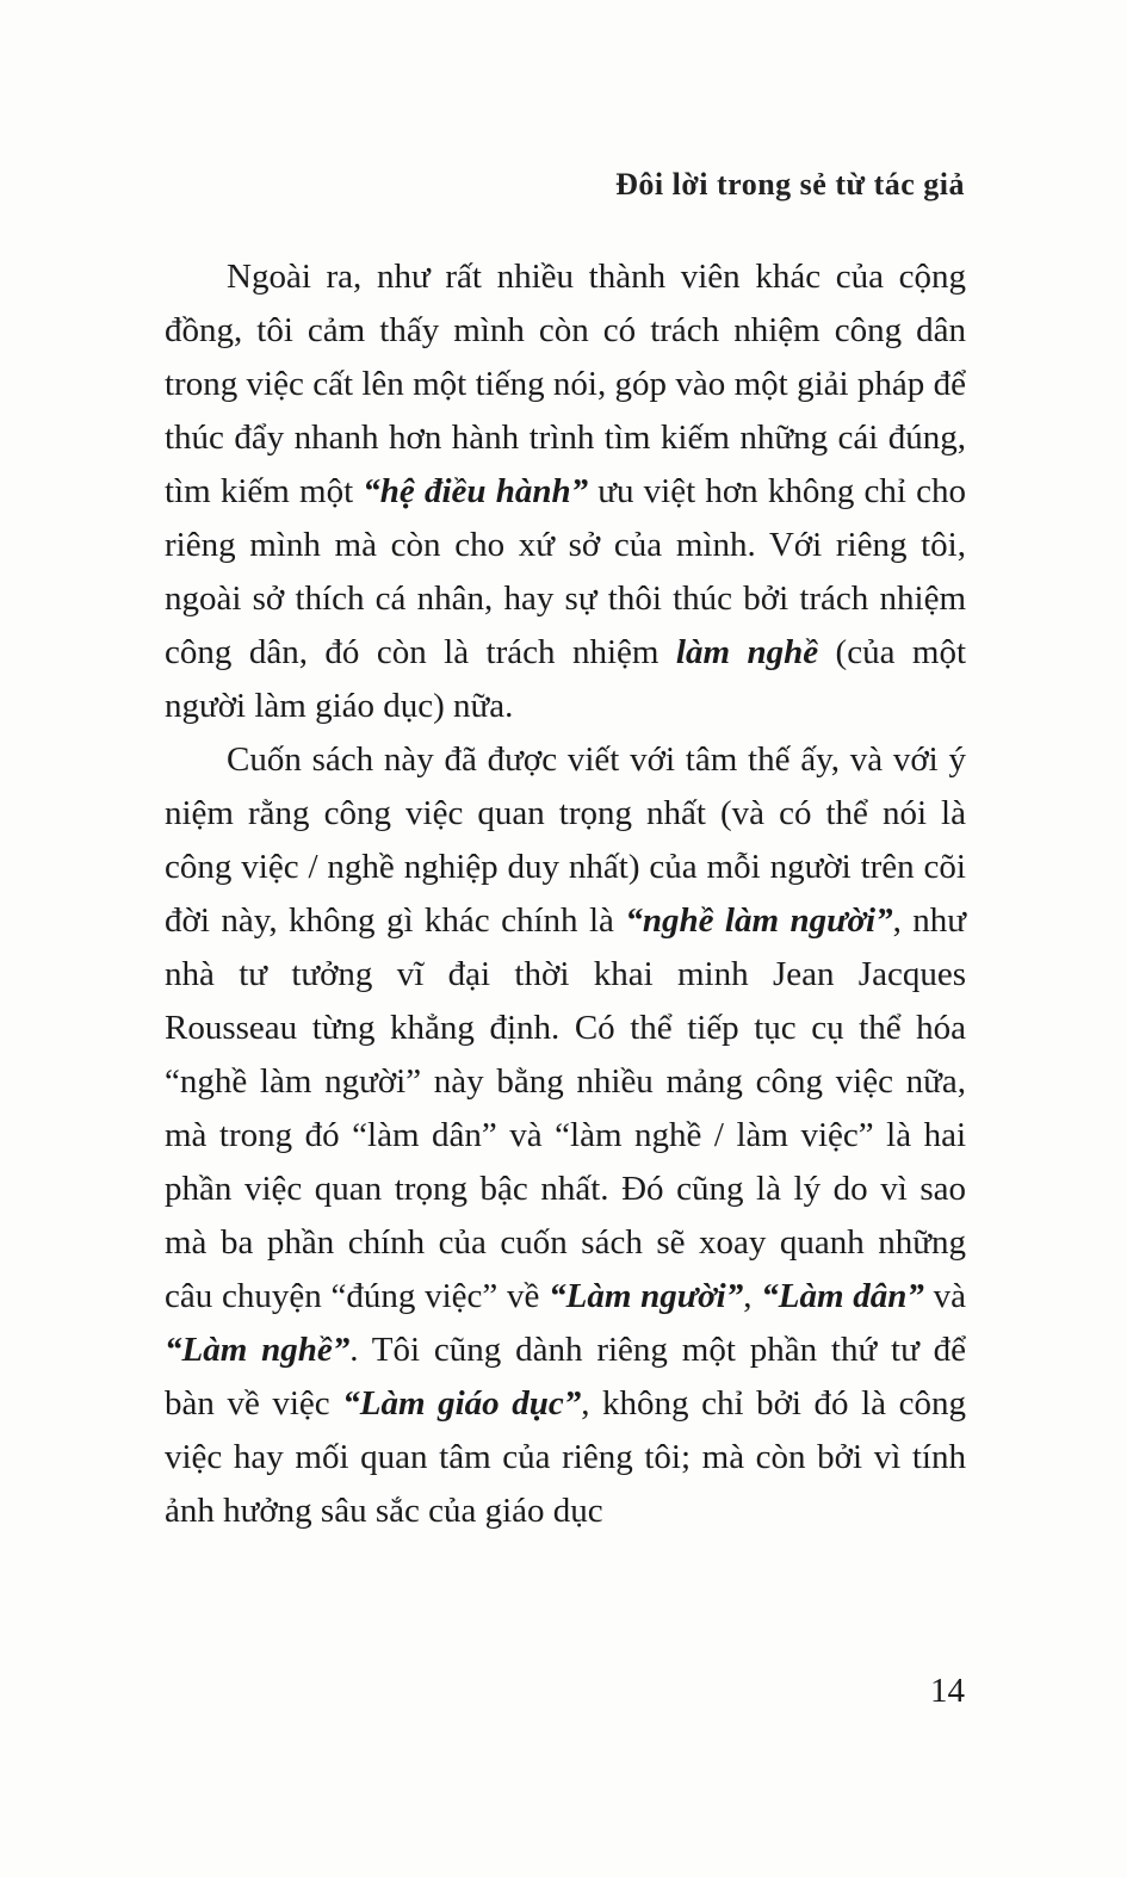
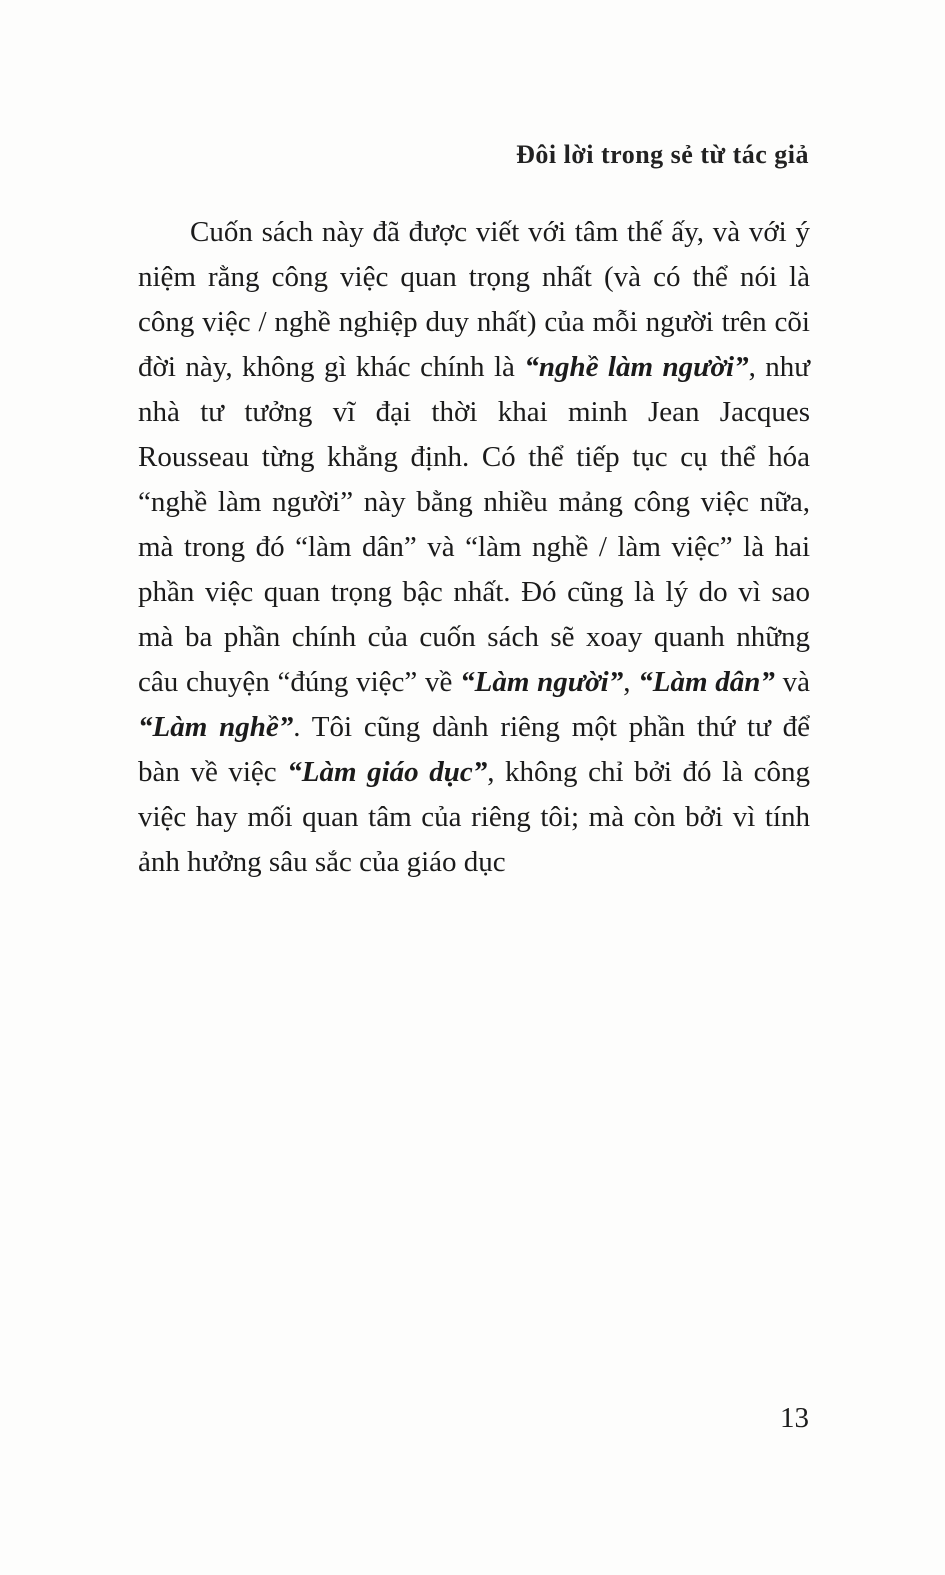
  Đôi lời trong sẻ từ tác giả
- Ngoài ra, như rất nhiều thành viên khác của cộng đồng, tôi cảm thấy mình còn có trách nhiệm công dân trong việc cất lên một tiếng nói, góp vào một giải pháp để thúc đẩy nhanh hơn hành trình tìm kiếm những cái đúng, tìm kiếm một “hệ điều hành” ưu việt hơn không chỉ cho riêng mình mà còn cho xứ sở của mình. Với riêng tôi, ngoài sở thích cá nhân, hay sự thôi thúc bởi trách nhiệm công dân, đó còn là trách nhiệm làm nghề (của một người làm giáo dục) nữa.
  Cuốn sách này đã được viết với tâm thế ấy, và với ý niệm rằng công việc quan trọng nhất (và có thể nói là công việc / nghề nghiệp duy nhất) của mỗi người trên cõi đời này, không gì khác chính là “nghề làm người”, như nhà tư tưởng vĩ đại thời khai minh Jean Jacques Rousseau từng khẳng định. Có thể tiếp tục cụ thể hóa “nghề làm người” này bằng nhiều mảng công việc nữa, mà trong đó “làm dân” và “làm nghề / làm việc” là hai phần việc quan trọng bậc nhất. Đó cũng là lý do vì sao mà ba phần chính của cuốn sách sẽ xoay quanh những câu chuyện “đúng việc” về “Làm người”, “Làm dân” và “Làm nghề”. Tôi cũng dành riêng một phần thứ tư để bàn về việc “Làm giáo dục”, không chỉ bởi đó là công việc hay mối quan tâm của riêng tôi; mà còn bởi vì tính ảnh hưởng sâu sắc của giáo dục
- 14
+ 13
